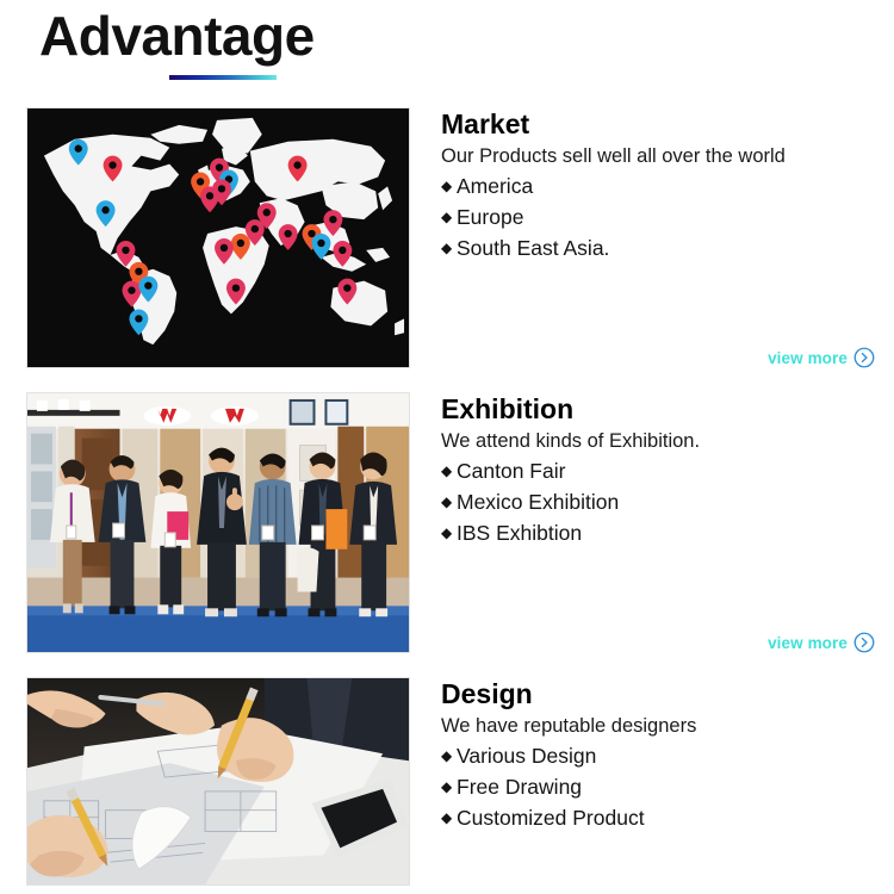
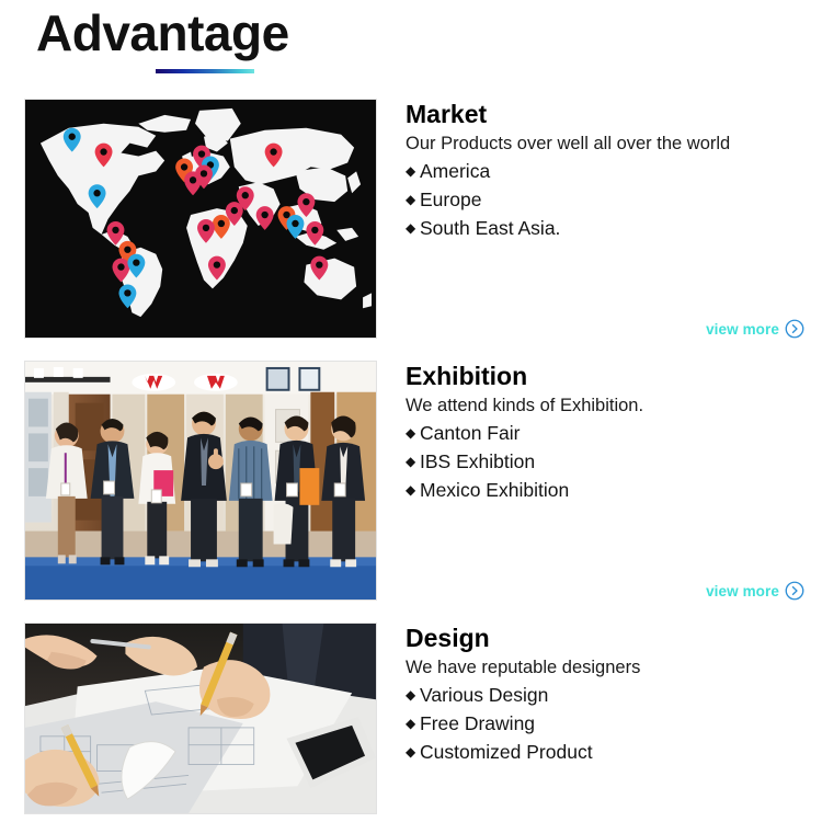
  Advantage
  Market
- Our Products sell well all over the world
+ Our Products over well all over the world
  ◆
  America
  ◆
  Europe
  ◆
  South East Asia.
  view more
  Exhibition
  We attend kinds of Exhibition.
  ◆
  Canton Fair
  ◆
- Mexico Exhibition
+ IBS Exhibtion
  ◆
- IBS Exhibtion
+ Mexico Exhibition
  view more
  Design
  We have reputable designers
  ◆
  Various Design
  ◆
  Free Drawing
  ◆
  Customized Product
